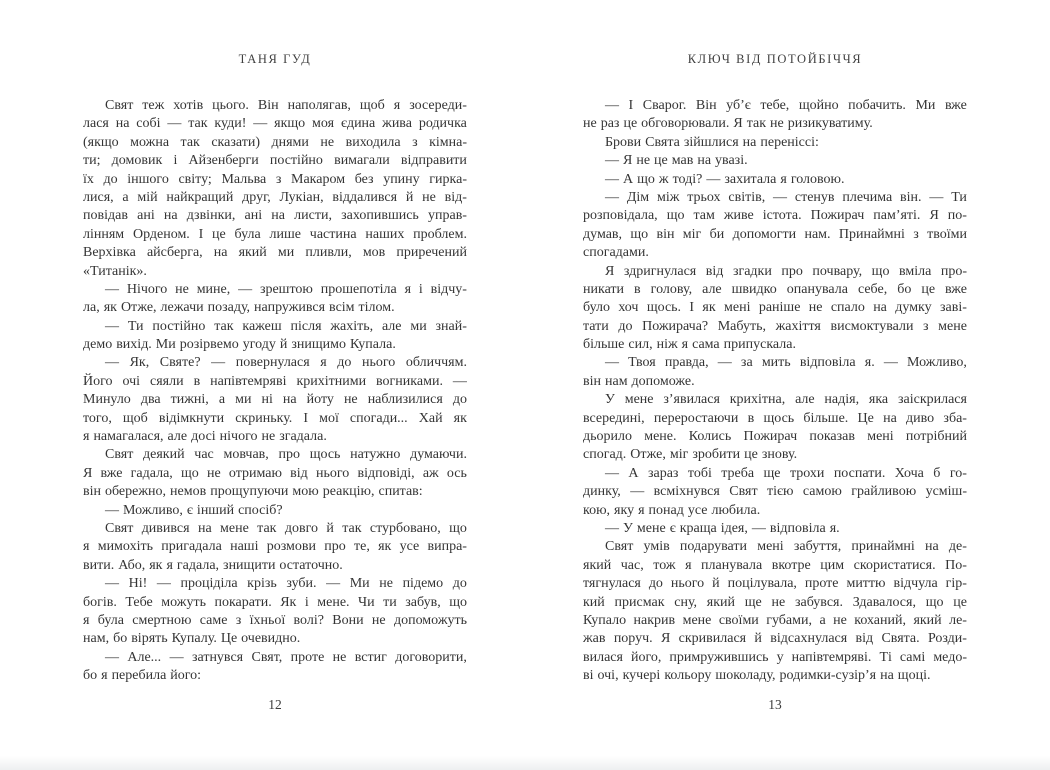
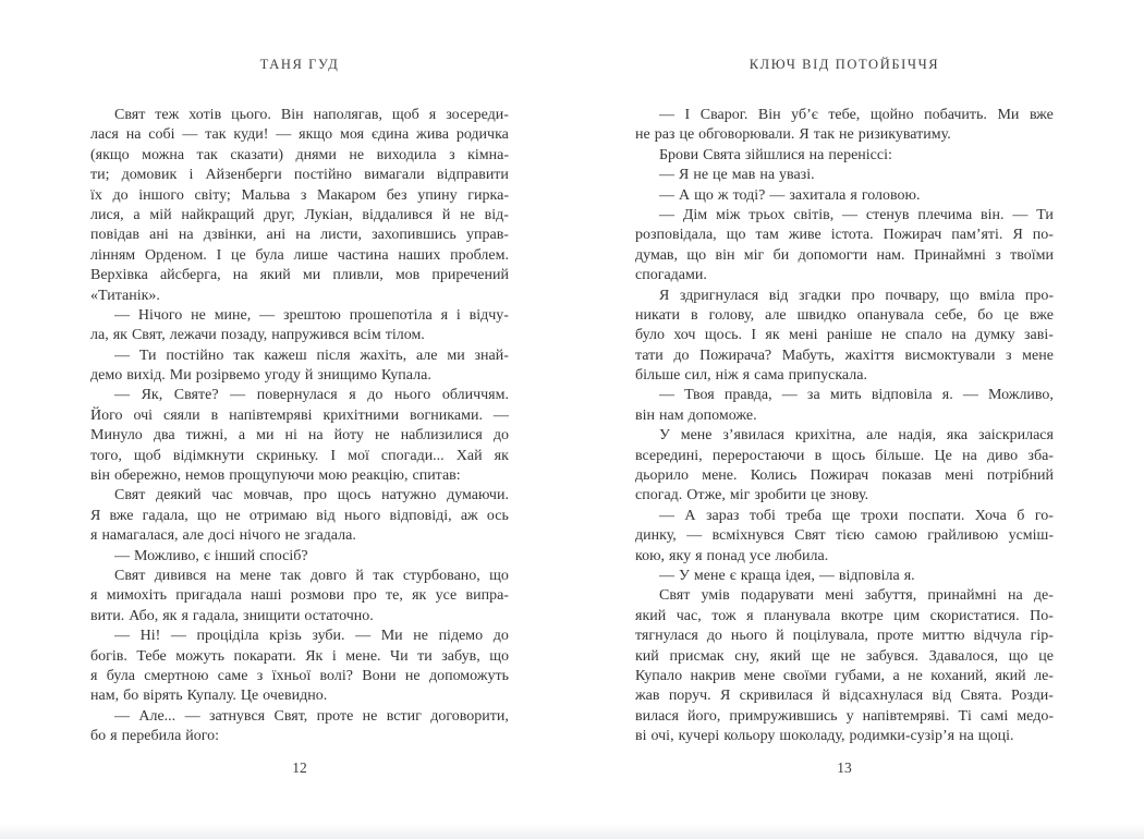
  ТАНЯ ГУД
  Свят
  теж
  хотів
  цього.
  Він
  наполягав,
  щоб
  я
  зосереди-
  лася
  на
  собі
  —
  так
  куди!
  —
  якщо
  моя
  єдина
  жива
  родичка
  (якщо
  можна
  так
  сказати)
  днями
  не
  виходила
  з
  кімна-
  ти;
  домовик
  і
  Айзенберги
  постійно
  вимагали
  відправити
  їх
  до
  іншого
  світу;
  Мальва
  з
  Макаром
  без
  упину
  гирка-
  лися,
  а
  мій
  найкращий
  друг,
  Лукіан,
  віддалився
  й
  не
  від-
  повідав
  ані
  на
  дзвінки,
  ані
  на
  листи,
  захопившись
  управ-
  лінням
  Орденом.
  І
  це
  була
  лише
  частина
  наших
  проблем.
  Верхівка
  айсберга,
  на
  який
  ми
  пливли,
  мов
  приречений
  «Титанік».
  —
  Нічого
  не
  мине,
  —
  зрештою
  прошепотіла
  я
  і
  відчу-
- ла, як Отже, лежачи позаду, напружився всім тілом.
+ ла, як Свят, лежачи позаду, напружився всім тілом.
  —
  Ти
  постійно
  так
  кажеш
  після
  жахіть,
  але
  ми
  знай-
  демо вихід. Ми розірвемо угоду й знищимо Купала.
  —
  Як,
  Святе?
  —
  повернулася
  я
  до
  нього
  обличчям.
  Його
  очі
  сяяли
  в
  напівтемряві
  крихітними
  вогниками.
  —
  Минуло
  два
  тижні,
  а
  ми
  ні
  на
  йоту
  не
  наблизилися
  до
  того,
  щоб
  відімкнути
  скриньку.
  І
  мої
  спогади...
  Хай
  як
- я намагалася, але досі нічого не згадала.
+ він обережно, немов прощупуючи мою реакцію, спитав:
  Свят
  деякий
  час
  мовчав,
  про
  щось
  натужно
  думаючи.
  Я
  вже
  гадала,
  що
  не
  отримаю
  від
  нього
  відповіді,
  аж
  ось
- він обережно, немов прощупуючи мою реакцію, спитав:
+ я намагалася, але досі нічого не згадала.
  — Можливо, є інший спосіб?
  Свят
  дивився
  на
  мене
  так
  довго
  й
  так
  стурбовано,
  що
  я
  мимохіть
  пригадала
  наші
  розмови
  про
  те,
  як
  усе
  випра-
  вити. Або, як я гадала, знищити остаточно.
  —
  Ні!
  —
  проціділа
  крізь
  зуби.
  —
  Ми
  не
  підемо
  до
  богів.
  Тебе
  можуть
  покарати.
  Як
  і
  мене.
  Чи
  ти
  забув,
  що
  я
  була
  смертною
  саме
  з
  їхньої
  волі?
  Вони
  не
  допоможуть
  нам, бо вірять Купалу. Це очевидно.
  —
  Але...
  —
  затнувся
  Свят,
  проте
  не
  встиг
  договорити,
  бо я перебила його:
  12
  КЛЮЧ ВІД ПОТОЙБІЧЧЯ
  —
  І
  Сварог.
  Він
  уб’є
  тебе,
  щойно
  побачить.
  Ми
  вже
  не раз це обговорювали. Я так не ризикуватиму.
  Брови Свята зійшлися на переніссі:
  — Я не це мав на увазі.
  — А що ж тоді? — захитала я головою.
  —
  Дім
  між
  трьох
  світів,
  —
  стенув
  плечима
  він.
  —
  Ти
  розповідала,
  що
  там
  живе
  істота.
  Пожирач
  пам’яті.
  Я
  по-
  думав,
  що
  він
  міг
  би
  допомогти
  нам.
  Принаймні
  з
  твоїми
  спогадами.
  Я
  здригнулася
  від
  згадки
  про
  почвару,
  що
  вміла
  про-
  никати
  в
  голову,
  але
  швидко
  опанувала
  себе,
  бо
  це
  вже
  було
  хоч
  щось.
  І
  як
  мені
  раніше
  не
  спало
  на
  думку
  заві-
  тати
  до
  Пожирача?
  Мабуть,
  жахіття
  висмоктували
  з
  мене
  більше сил, ніж я сама припускала.
  —
  Твоя
  правда,
  —
  за
  мить
  відповіла
  я.
  —
  Можливо,
  він нам допоможе.
  У
  мене
  з’явилася
  крихітна,
  але
  надія,
  яка
  заіскрилася
  всередині,
  переростаючи
  в
  щось
  більше.
  Це
  на
  диво
  зба-
  дьорило
  мене.
  Колись
  Пожирач
  показав
  мені
  потрібний
  спогад. Отже, міг зробити це знову.
  —
  А
  зараз
  тобі
  треба
  ще
  трохи
  поспати.
  Хоча
  б
  го-
  динку,
  —
  всміхнувся
  Свят
  тією
  самою
  грайливою
  усміш-
  кою, яку я понад усе любила.
  — У мене є краща ідея, — відповіла я.
  Свят
  умів
  подарувати
  мені
  забуття,
  принаймні
  на
  де-
  який
  час,
  тож
  я
  планувала
  вкотре
  цим
  скористатися.
  По-
  тягнулася
  до
  нього
  й
  поцілувала,
  проте
  миттю
  відчула
  гір-
  кий
  присмак
  сну,
  який
  ще
  не
  забувся.
  Здавалося,
  що
  це
  Купало
  накрив
  мене
  своїми
  губами,
  а
  не
  коханий,
  який
  ле-
  жав
  поруч.
  Я
  скривилася
  й
  відсахнулася
  від
  Свята.
  Розди-
  вилася
  його,
  примружившись
  у
  напівтемряві.
  Ті
  самі
  медо-
  ві очі, кучері кольору шоколаду, родимки-сузір’я на щоці.
  13
